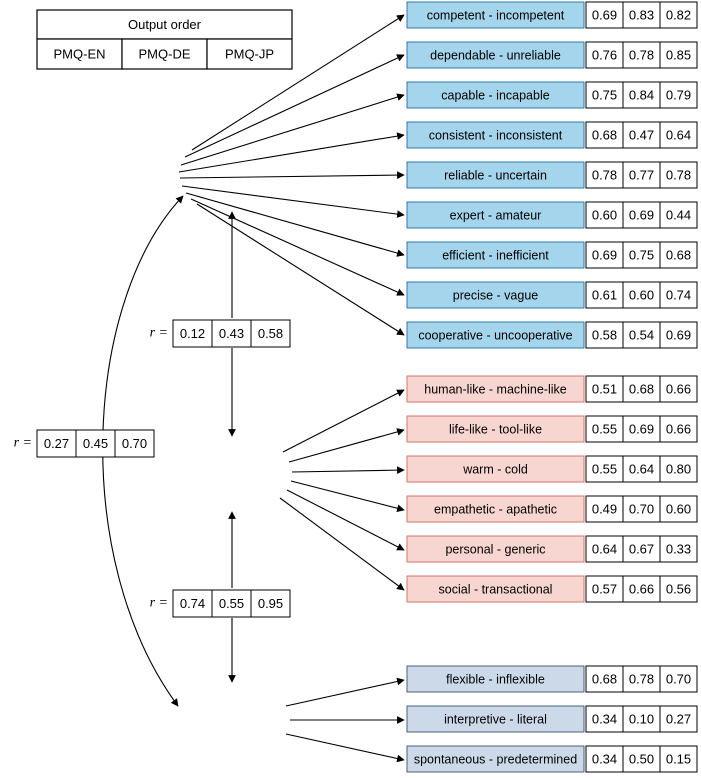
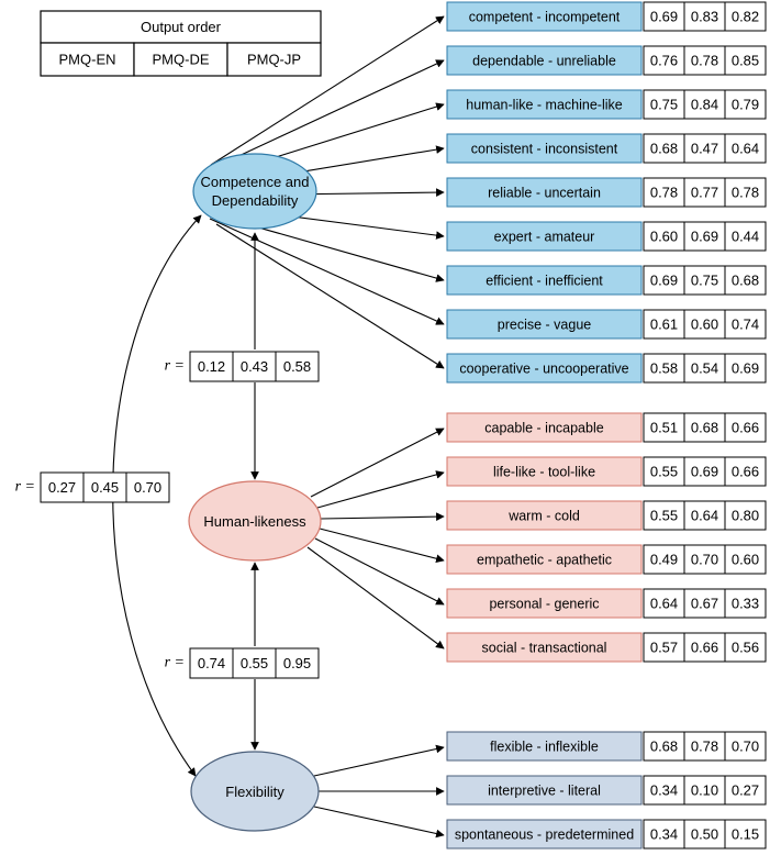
  Output order
  PMQ-EN
  PMQ-DE
  PMQ-JP
  r =
  0.12
  0.43
  0.58
  r =
  0.27
  0.45
  0.70
  r =
  0.74
  0.55
  0.95
+ Competence and
+ Dependability
+ Human-likeness
+ Flexibility
  competent - incompetent
  0.69
  0.83
  0.82
  dependable - unreliable
  0.76
  0.78
  0.85
- capable - incapable
+ human-like - machine-like
  0.75
  0.84
  0.79
  consistent - inconsistent
  0.68
  0.47
  0.64
  reliable - uncertain
  0.78
  0.77
  0.78
  expert - amateur
  0.60
  0.69
  0.44
  efficient - inefficient
  0.69
  0.75
  0.68
  precise - vague
  0.61
  0.60
  0.74
  cooperative - uncooperative
  0.58
  0.54
  0.69
- human-like - machine-like
+ capable - incapable
  0.51
  0.68
  0.66
  life-like - tool-like
  0.55
  0.69
  0.66
  warm - cold
  0.55
  0.64
  0.80
  empathetic - apathetic
  0.49
  0.70
  0.60
  personal - generic
  0.64
  0.67
  0.33
  social - transactional
  0.57
  0.66
  0.56
  flexible - inflexible
  0.68
  0.78
  0.70
  interpretive - literal
  0.34
  0.10
  0.27
  spontaneous - predetermined
  0.34
  0.50
  0.15
